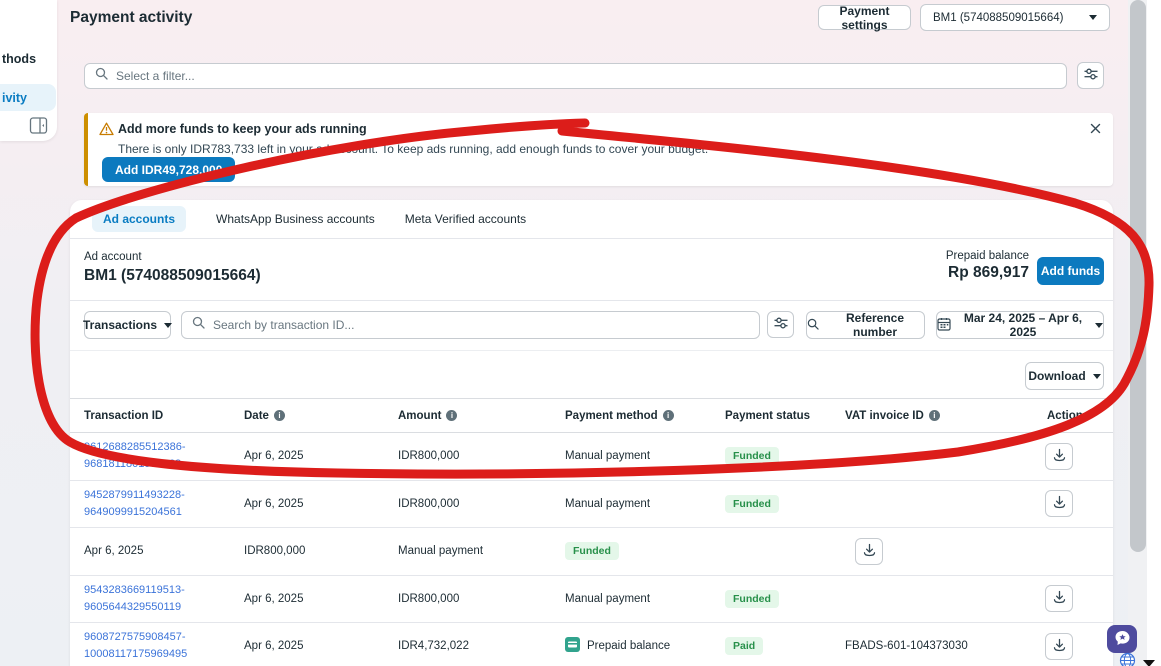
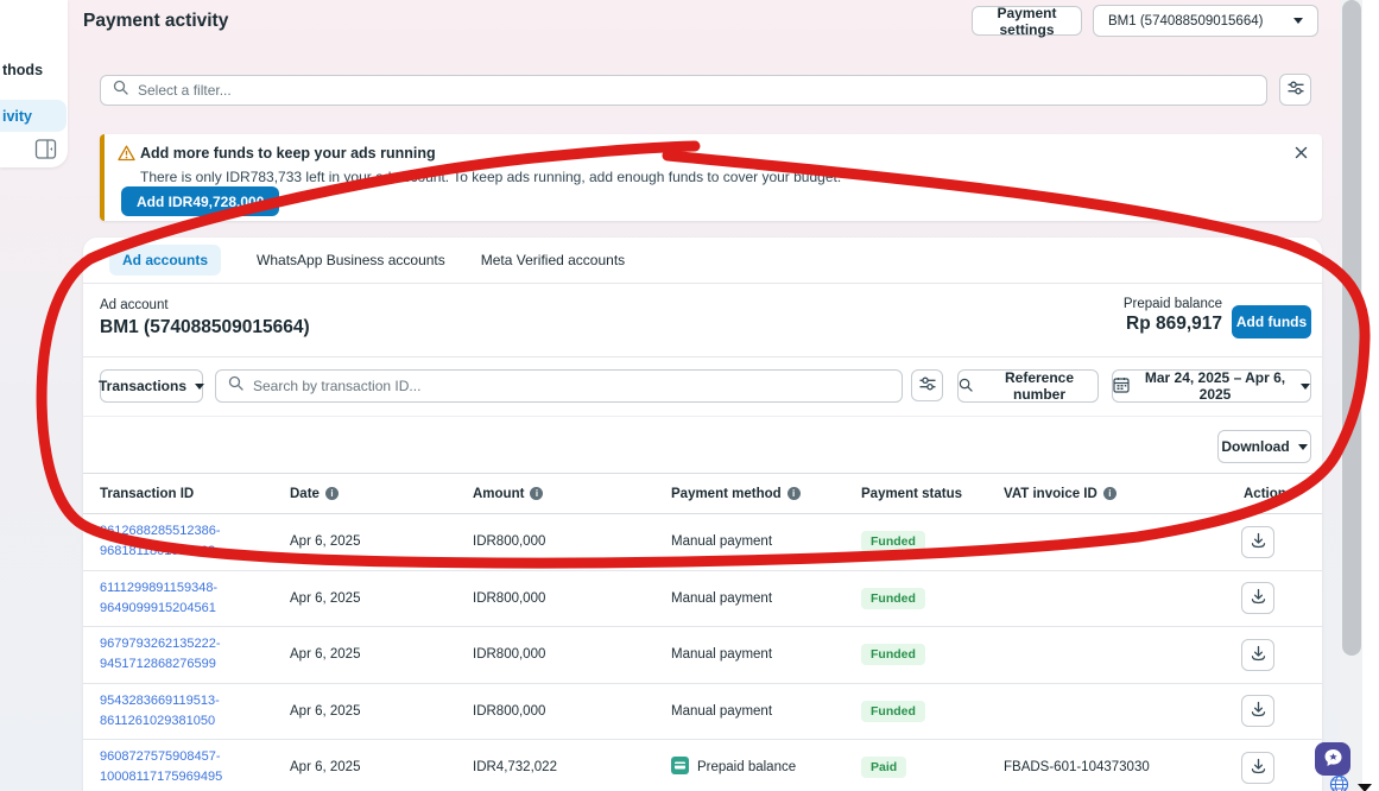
  thods
  ivity
  Payment activity
  Payment settings
  BM1 (574088509015664)
  Select a filter...
  Add more funds to keep your ads running
  There is only IDR783,733 left in yournt. To keep ads running, add enough funds to cover your budg
  Add IDR49,728,00
  Ad accounts
  WhatsApp Business accounts
  Meta Verified accounts
  Ad account
  BM1 (574088509015664)
  Prepaid balance
  Rp 869,917
  Add funds
  Transactions
  Search by transaction ID...
  Reference number
  Mar 24, 2025 – Apr 6, 2025
  Download
  Transaction ID
  Date
  i
  Amount
  i
  Payment method
  i
  Payment status
  VAT invoice ID
  i
  Actio
  12688285512386-
  Apr 6, 2025
  IDR800,000
  Manual payment
  Funded
- 9452879911493228-
+ 6111299891159348-
  9649099915204561
  Apr 6, 2025
  IDR800,000
  Manual payment
  Funded
+ 9679793262135222-
+ 9451712868276599
  Apr 6, 2025
  IDR800,000
  Manual payment
  Funded
  9543283669119513-
- 9605644329550119
+ 8611261029381050
  Apr 6, 2025
  IDR800,000
  Manual payment
  Funded
  9608727575908457-
  10008117175969495
  Apr 6, 2025
  IDR4,732,022
  Prepaid balance
  Paid
  FBADS-601-104373030
